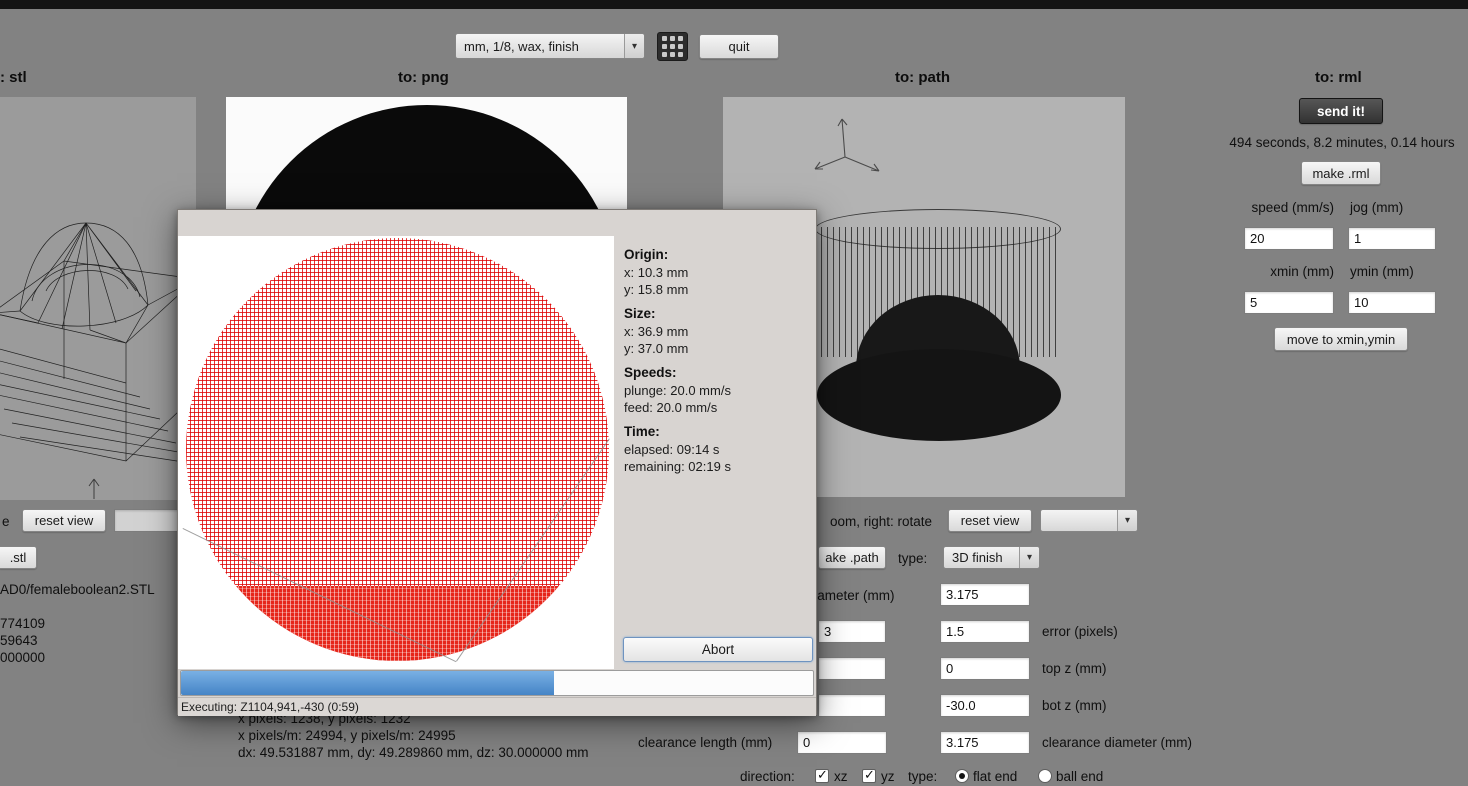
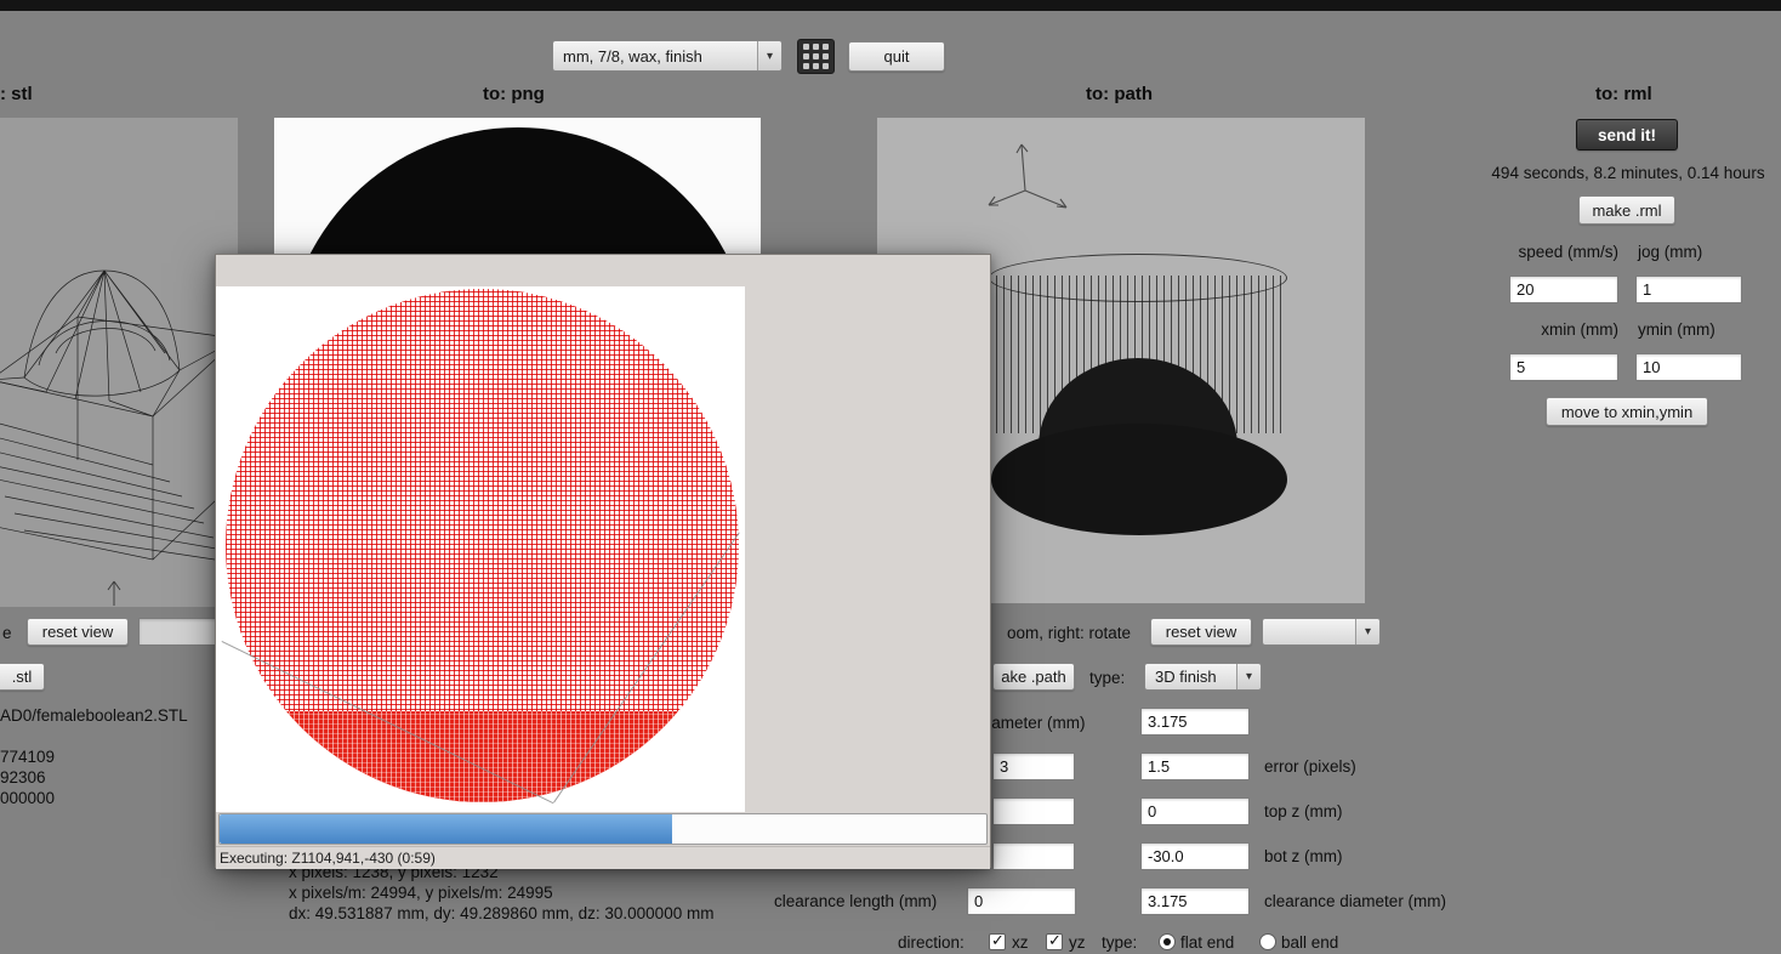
- mm, 1/8, wax, finish
+ mm, 7/8, wax, finish
  quit
  : stl
  to: png
  to: path
  to: rml
  e
  reset view
  .stl
  AD0/femaleboolean2.STL
  774109
- 59643
+ 92306
  000000
  oom, right: rotate
  reset view
  ake .path
  type:
  3D finish
  ameter (mm)
  3.175
  3
  1.5
  error (pixels)
  0
  top z (mm)
  -30.0
  bot z (mm)
  clearance length (mm)
  0
  3.175
  clearance diameter (mm)
  direction:
  xz
  yz
  type:
  flat end
  ball end
  x pixels: 1238, y pixels: 1232
  x pixels/m: 24994, y pixels/m: 24995
  dx: 49.531887 mm, dy: 49.289860 mm, dz: 30.000000 mm
  send it!
  494 seconds, 8.2 minutes, 0.14 hours
  make .rml
  speed (mm/s)
  jog (mm)
  20
  1
  xmin (mm)
  ymin (mm)
  5
  10
  move to xmin,ymin
- Origin:
- x: 10.3 mm
- y: 15.8 mm
- Size:
- x: 36.9 mm
- y: 37.0 mm
- Speeds:
- plunge: 20.0 mm/s
- feed: 20.0 mm/s
- Time:
- elapsed: 09:14 s
- remaining: 02:19 s
- Abort
  Executing: Z1104,941,-430 (0:59)
